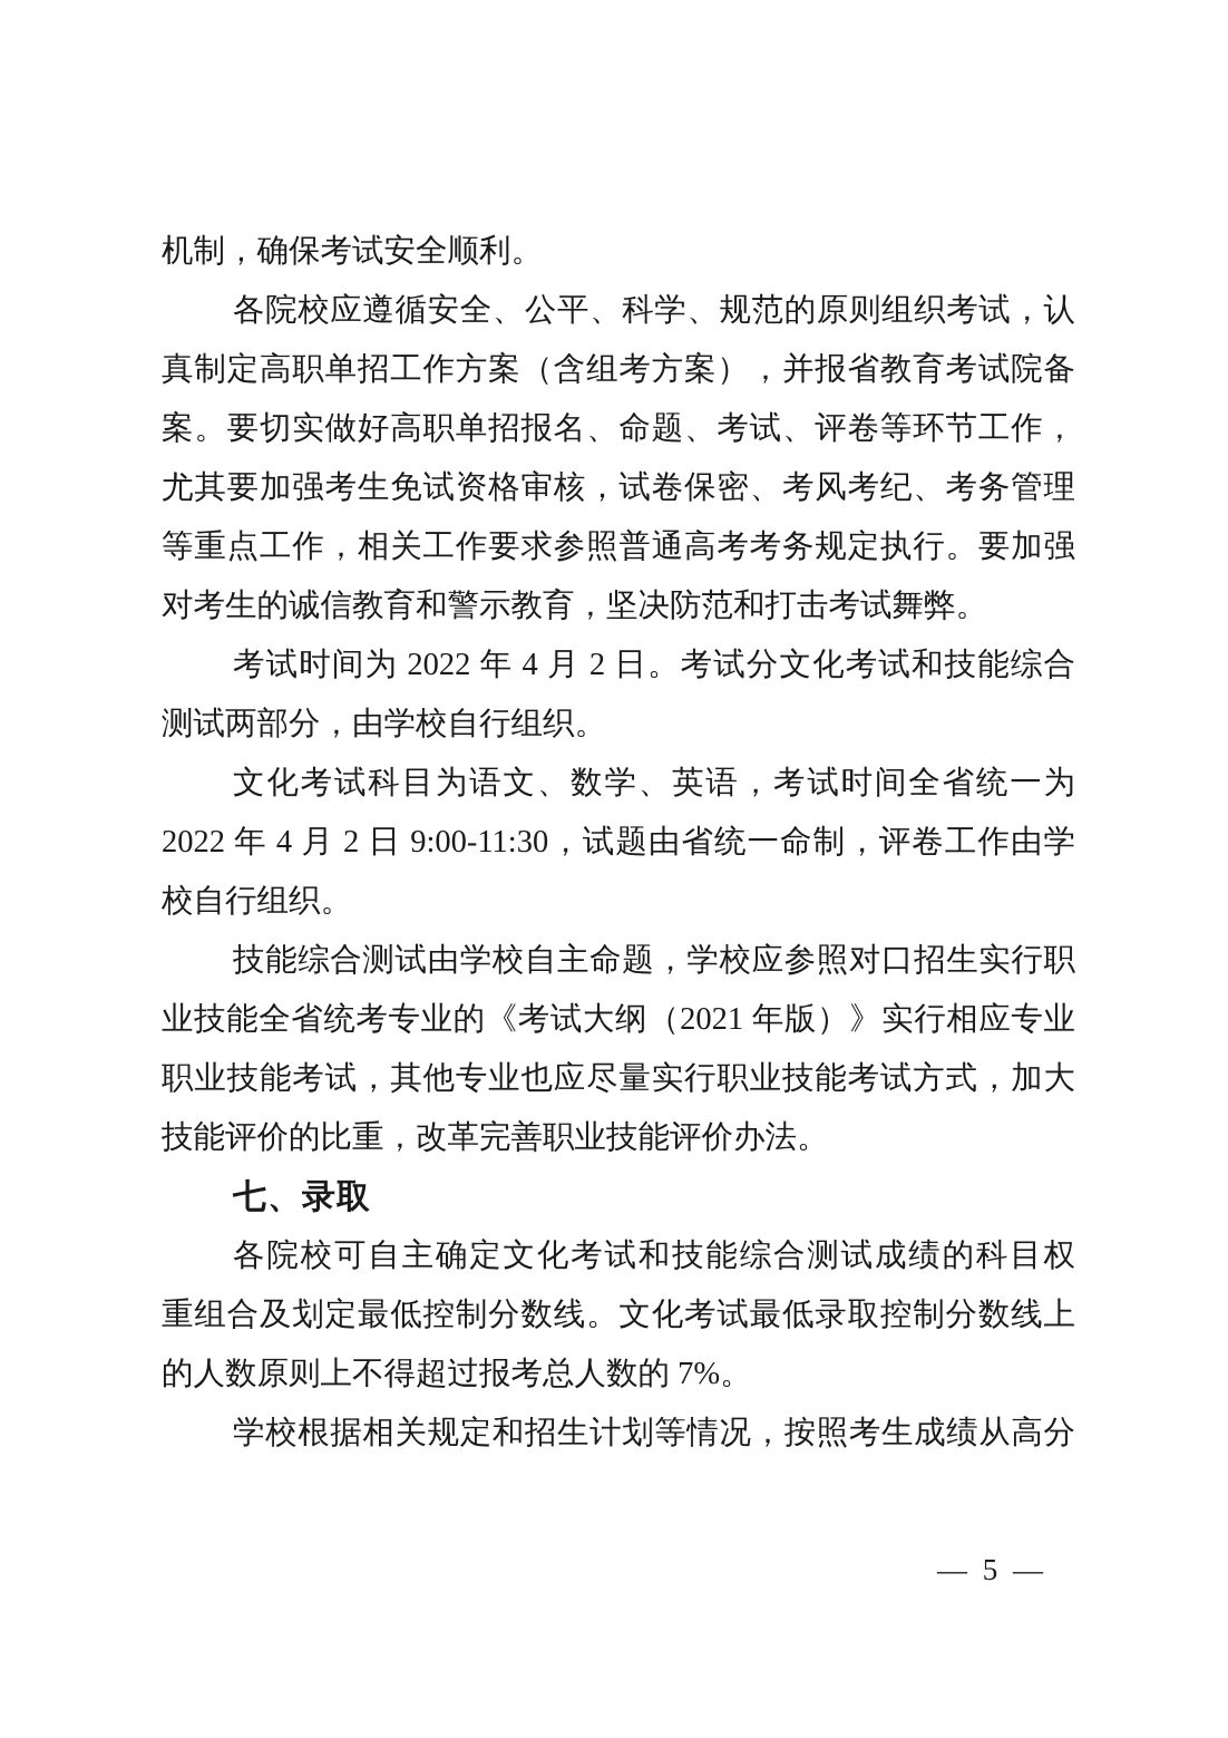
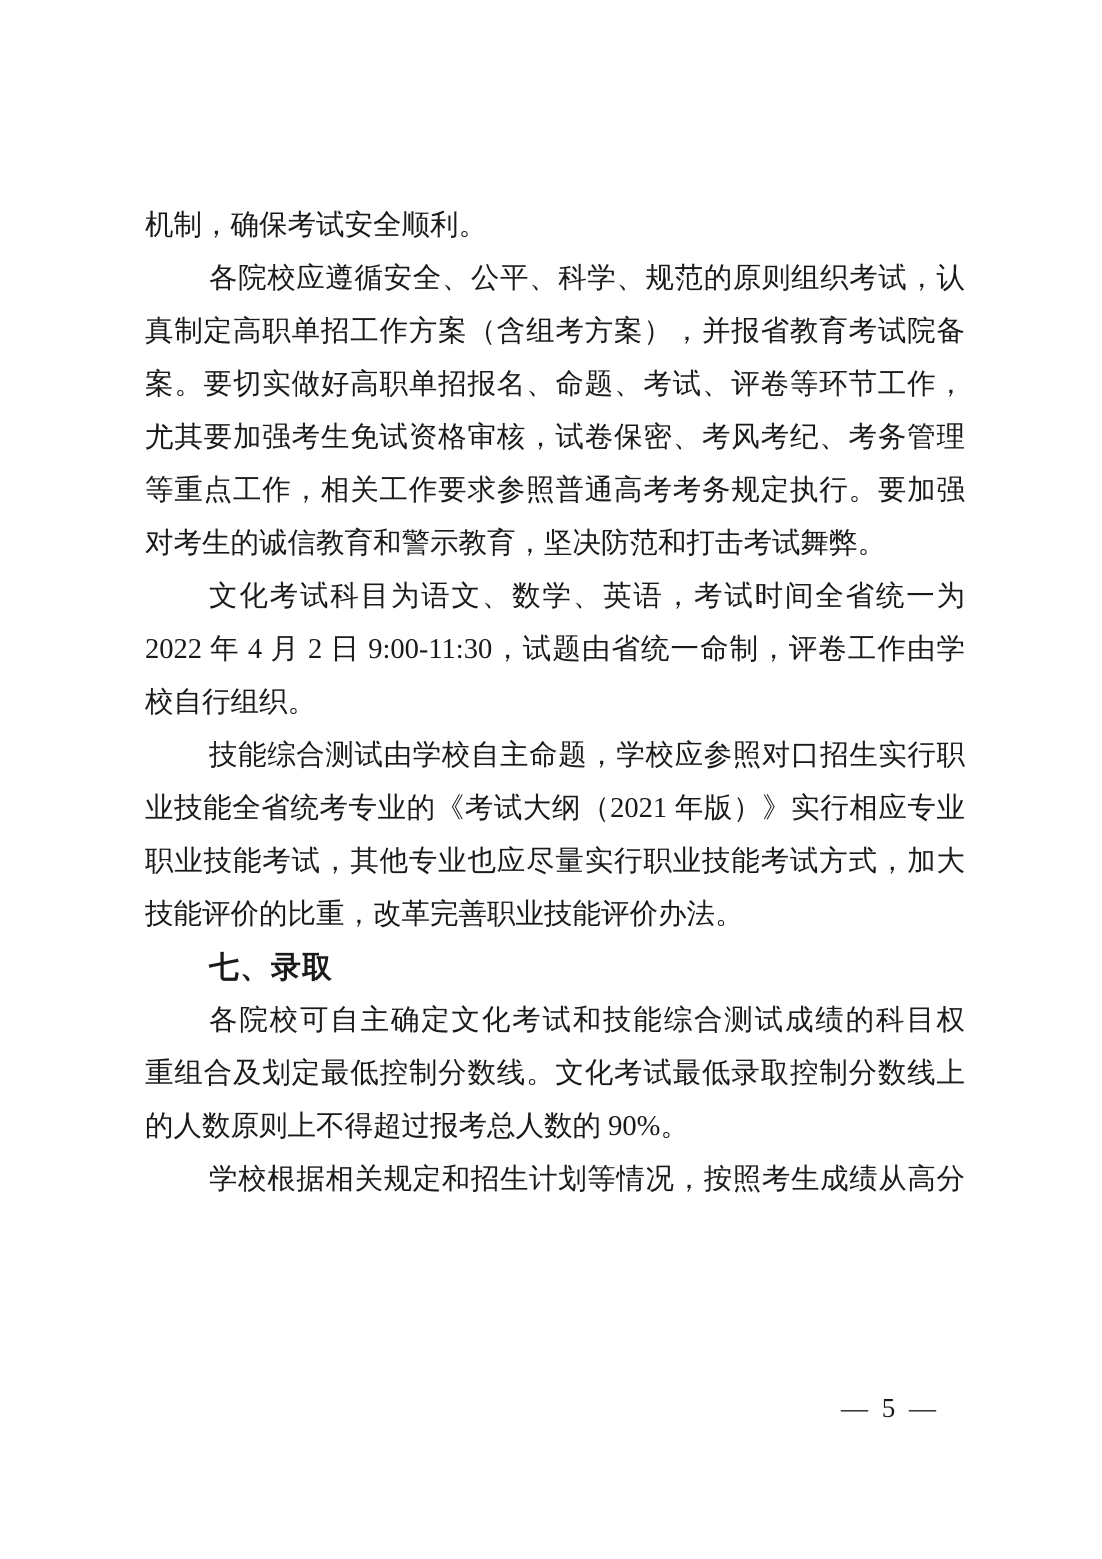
  机制，确保考试安全顺利。
  各院校应遵循安全、公平、科学、规范的原则组织考试，认
  真制定高职单招工作方案（含组考方案），并报省教育考试院备
  案。要切实做好高职单招报名、命题、考试、评卷等环节工作，
  尤其要加强考生免试资格审核，试卷保密、考风考纪、考务管理
  等重点工作，相关工作要求参照普通高考考务规定执行。要加强
  对考生的诚信教育和警示教育，坚决防范和打击考试舞弊。
- 考试时间为 2022 年 4 月 2 日。考试分文化考试和技能综合
- 测试两部分，由学校自行组织。
  文化考试科目为语文、数学、英语，考试时间全省统一为
  2022 年 4 月 2 日 9:00-11:30，试题由省统一命制，评卷工作由学
  校自行组织。
  技能综合测试由学校自主命题，学校应参照对口招生实行职
  业技能全省统考专业的《考试大纲（2021 年版）》实行相应专业
  职业技能考试，其他专业也应尽量实行职业技能考试方式，加大
  技能评价的比重，改革完善职业技能评价办法。
  七、录取
  各院校可自主确定文化考试和技能综合测试成绩的科目权
  重组合及划定最低控制分数线。文化考试最低录取控制分数线上
- 的人数原则上不得超过报考总人数的 7%。
+ 的人数原则上不得超过报考总人数的 90%。
  学校根据相关规定和招生计划等情况，按照考生成绩从高分
  — 5 —
